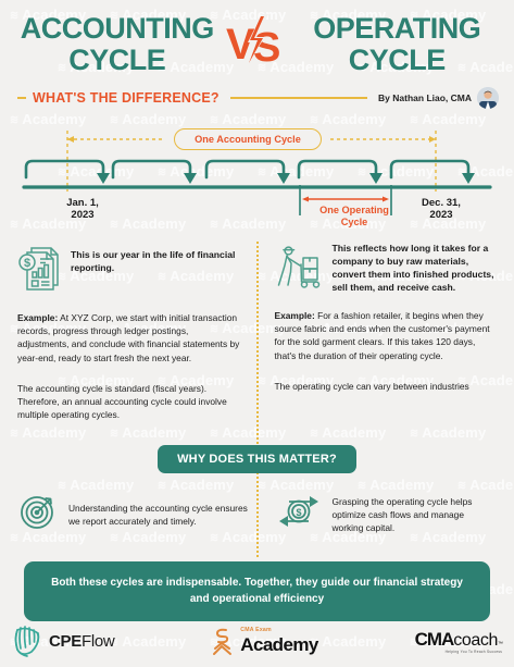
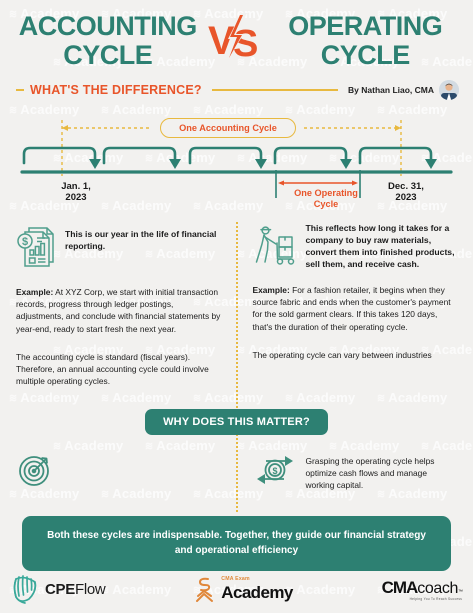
  Academy
  ≋ Academy
  ≋ Acadmy
  ≋ Academy
  ≋ Academy
  Academy
  ≋ Academy
  ≋ Academy
  ≋ Academy
  Academy
  Aademy
  ≋ Acade
  Academy
  Academy
  Academy
  ≋ Academy
  ≋ Acaemy
  ≋ Academy
  ≋ Acade
  ≋ Academy
  ≋ Academy
  Academy
  ≋ Academy
  ≋ Academy
  ≋ Academy
  ≋ Academy
  ≋ Academy
  ≋ Academy
  Academy
  Academy
  Academy
  ≋ Academy
  ≋ cademy
  ≋ Academy
  ACCOUNTING
  CYCLE
  V
  S
  OPERATING
  CYCLE
  WHAT'S THE DIFFERENCE?
  By Nathan Liao, CMA
  One Accounting Cycle
  Jan. 1,
  2023
  Dec. 31,
  2023
  One Operating
  Cycle
  $
  This is our year in the life of financial reporting.
  Example: At XYZ Corp, we start with initial transaction records, progress through ledger postings, adjustments, and conclude with financial statements by year-end, ready to start fresh the next year.
  The accounting cycle is standard (fiscal years). Therefore, an annual accounting cycle could involve multiple operating cycles.
  This reflects how long it takes for a company to buy raw materials, convert them into finished products, sell them, and receive cash.
  Example: For a fashion retailer, it begins when they source fabric and ends when the customer's payment for the sold garment clears. If this takes 120 days, that's the duration of their operating cycle.
  The operating cycle can vary between industries
  WHY DOES THIS MATTER?
- Understanding the accounting cycle ensures we report accurately and timely.
  $
  Grasping the operating cycle helps optimize cash flows and manage working capital.
  Both these cycles are indispensable. Together, they guide our financial strategy and operational efficiency
  CPEFlow
  Academy
  CMA
  coach
